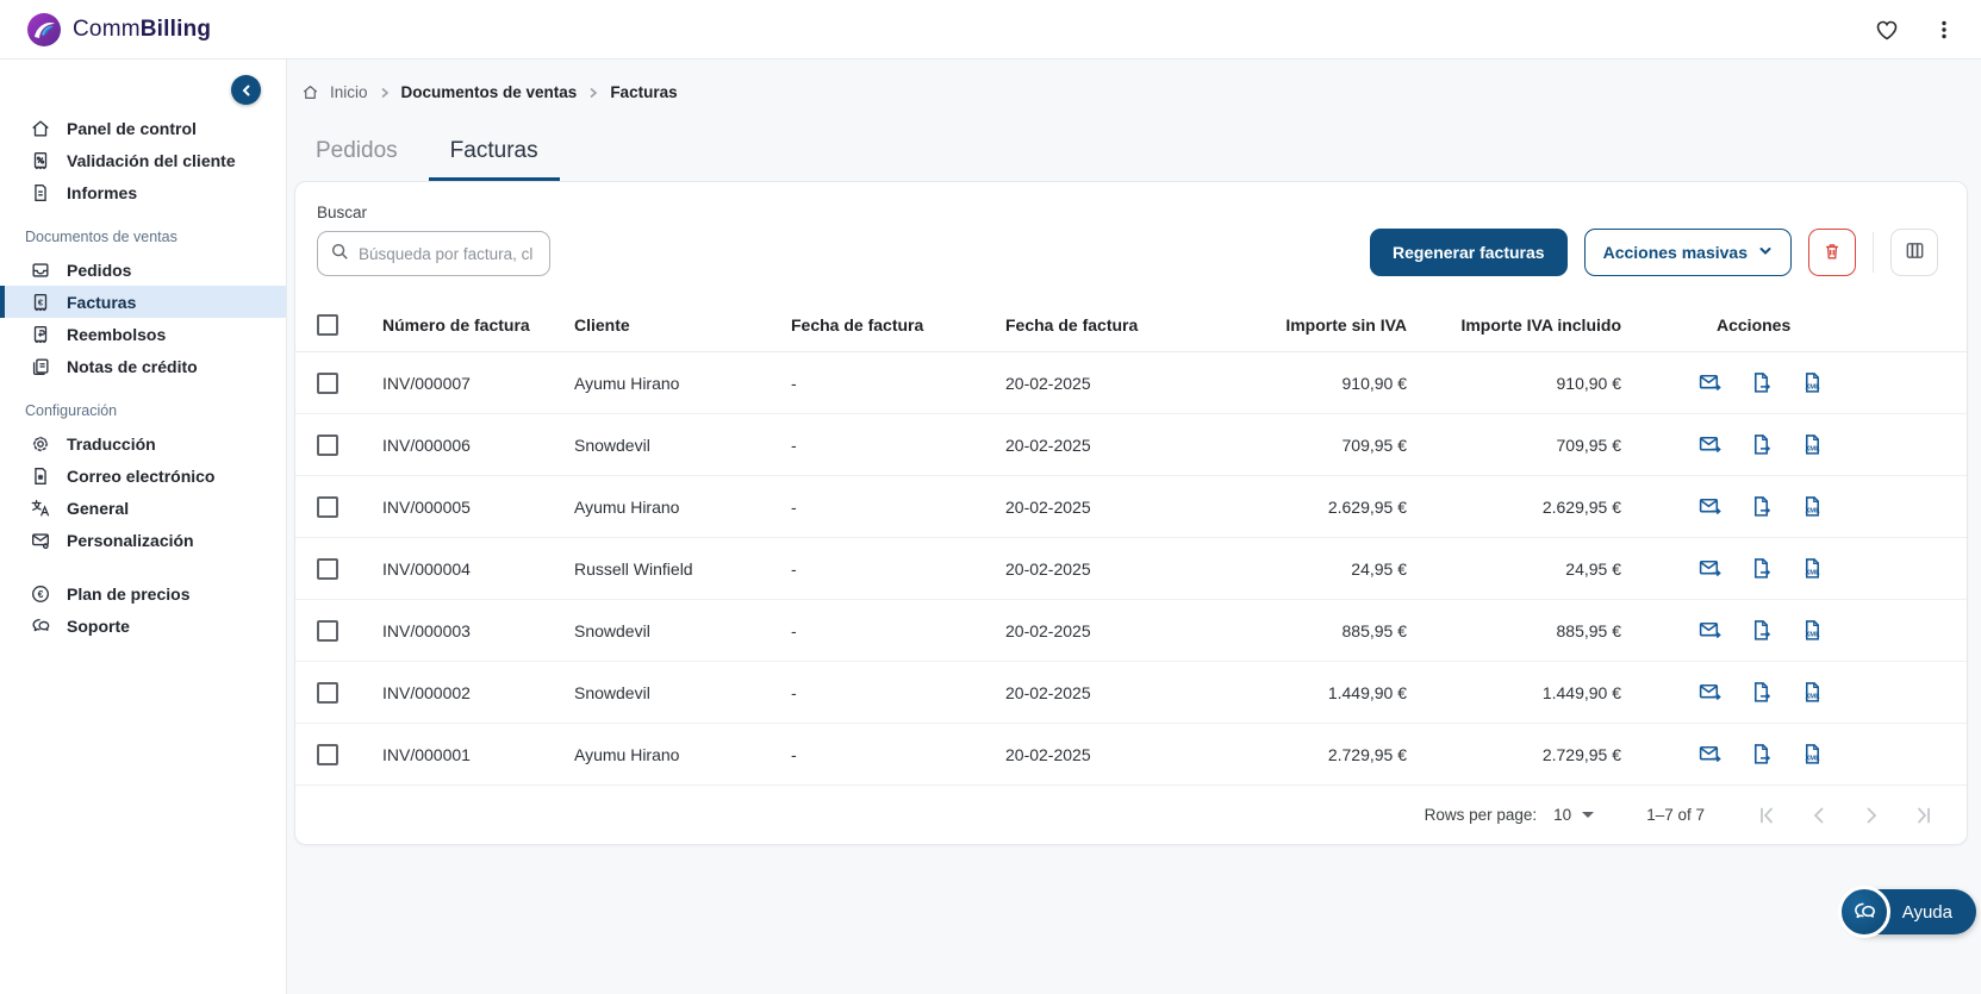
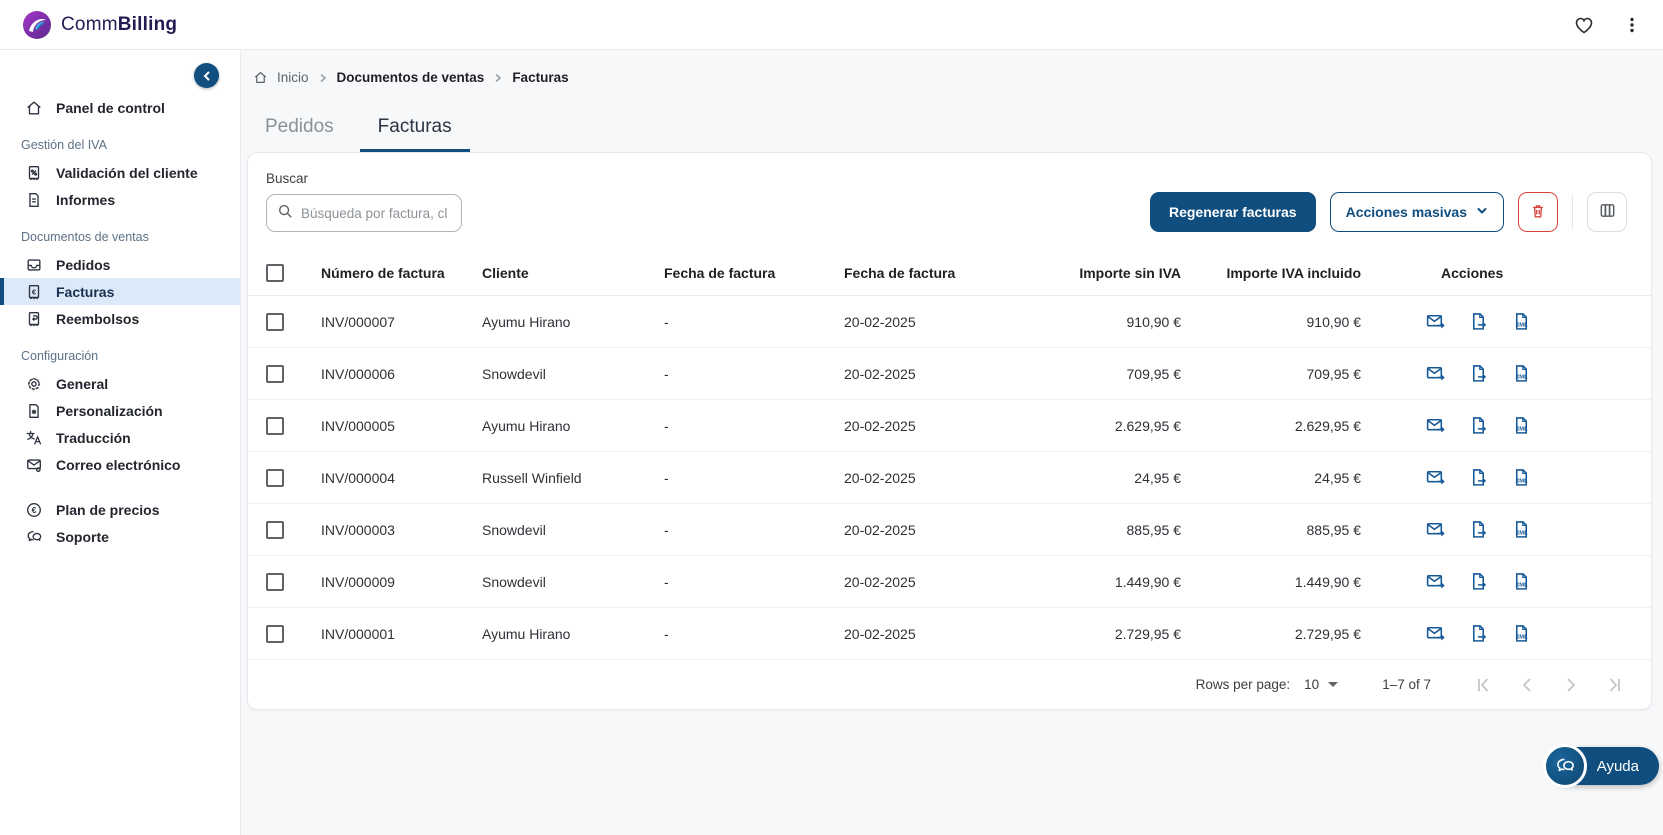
  CommBilling
  Panel de control
+ Gestión del IVA
  Validación del cliente
  Informes
  Documentos de ventas
  Pedidos
  €
  Facturas
  Reembolsos
- Notas de crédito
  Configuración
- Traducción
+ General
- Correo electrónico
+ Personalización
- General
+ Traducción
- Personalización
+ Correo electrónico
  €
  Plan de precios
  Soporte
  Inicio
  Documentos de ventas
  Facturas
  Pedidos
  Facturas
  Buscar
  Búsqueda por factura, cl
  Regenerar facturas
  Acciones masivas
  	Número de factura	Cliente	Fecha de factura	Fecha de factura	Importe sin IVA	Importe IVA incluido	Acciones
  	INV/000007	Ayumu Hirano	-	20-02-2025	910,90 €	910,90 €
  	INV/000006	Snowdevil	-	20-02-2025	709,95 €	709,95 €
  	INV/000005	Ayumu Hirano	-	20-02-2025	2.629,95 €	2.629,95 €
  	INV/000004	Russell Winfield	-	20-02-2025	24,95 €	24,95 €
  	INV/000003	Snowdevil	-	20-02-2025	885,95 €	885,95 €
- 	INV/000002	Snowdevil	-	20-02-2025	1.449,90 €	1.449,90 €
+ 	INV/000009	Snowdevil	-	20-02-2025	1.449,90 €	1.449,90 €
  	INV/000001	Ayumu Hirano	-	20-02-2025	2.729,95 €	2.729,95 €
  Rows per page:
  10
  1–7 of 7
  Ayuda
